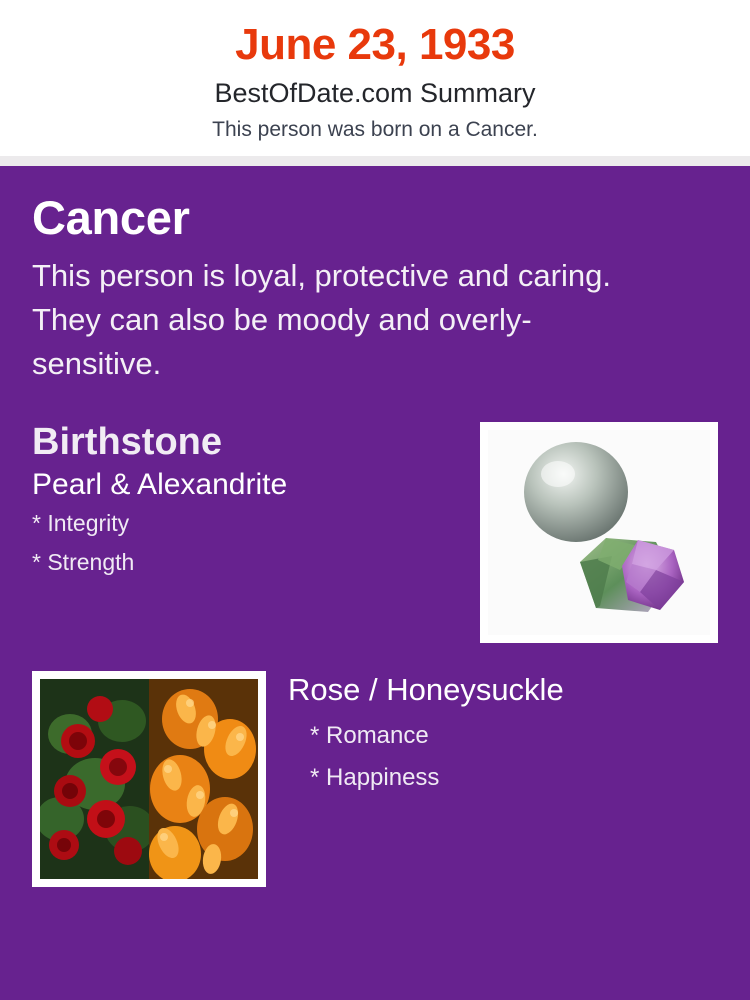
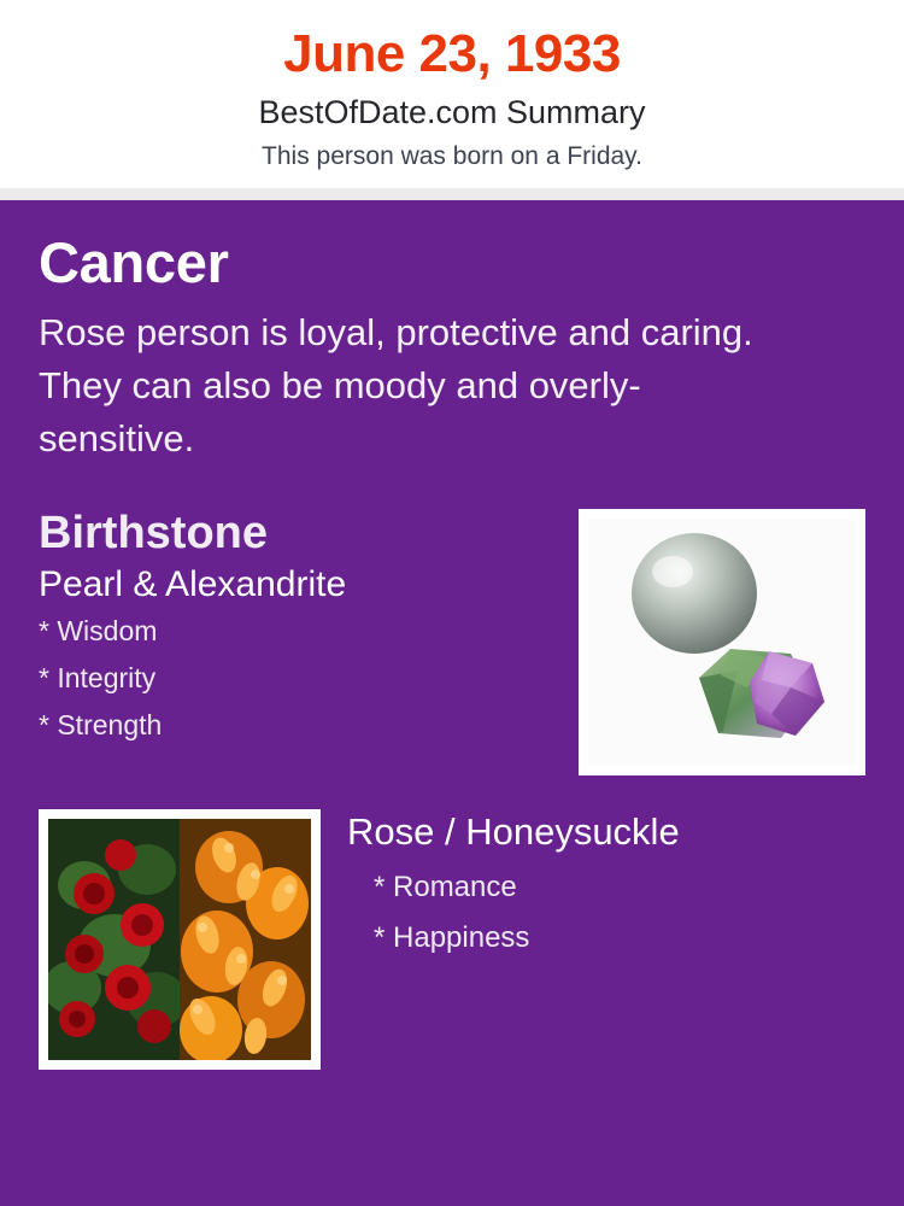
  June 23, 1933
  BestOfDate.com Summary
- This person was born on a Cancer.
+ This person was born on a Friday.
  Cancer
- This person is loyal, protective and caring. They can also be moody and overly-sensitive.
+ Rose person is loyal, protective and caring. They can also be moody and overly-sensitive.
  Birthstone
  Pearl & Alexandrite
+ * Wisdom
  * Integrity
  * Strength
  Rose / Honeysuckle
  * Romance
  * Happiness
